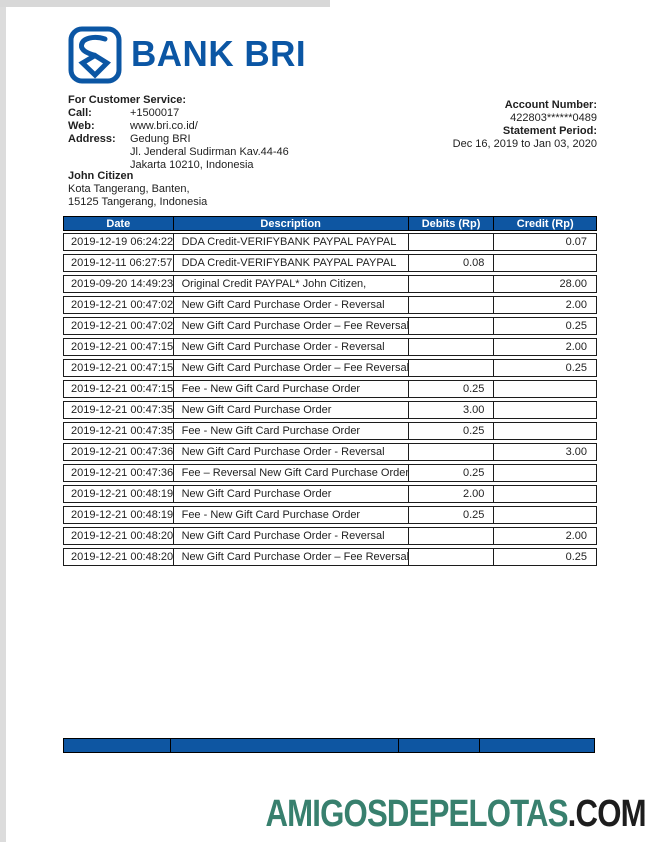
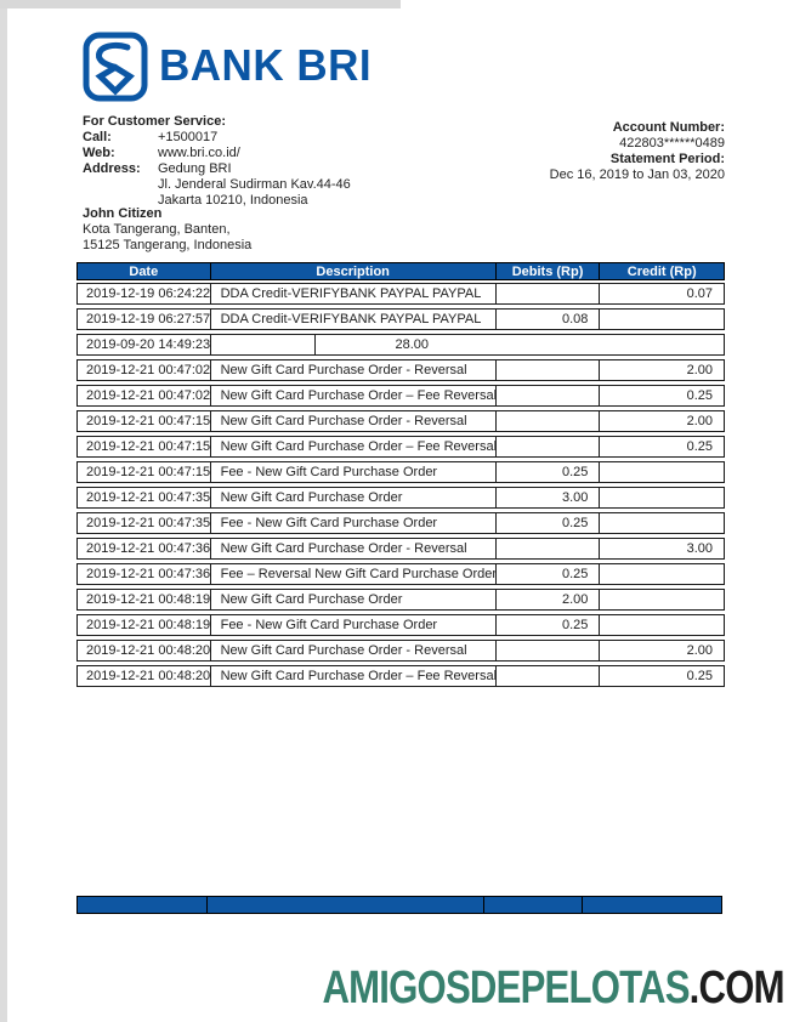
  BANK BRI
  For Customer Service:
  Call:
  +1500017
  Web:
  www.bri.co.id/
  Address:
  Gedung BRI
  Jl. Jenderal Sudirman Kav.44-46
  Jakarta 10210, Indonesia
  Account Number:
  422803******0489
  Statement Period:
  Dec 16, 2019 to Jan 03, 2020
  John Citizen
  Kota Tangerang, Banten,
  15125 Tangerang, Indonesia
  Date
  Description
  Debits (Rp)
  Credit (Rp)
  2019-12-19 06:24:22
  DDA Credit-VERIFYBANK PAYPAL PAYPAL
  0.07
- 2019-12-11 06:27:57
+ 2019-12-19 06:27:57
  DDA Credit-VERIFYBANK PAYPAL PAYPAL
  0.08
  2019-09-20 14:49:23
- Original Credit PAYPAL* John Citizen,
  28.00
  2019-12-21 00:47:02
  New Gift Card Purchase Order - Reversal
  2.00
  2019-12-21 00:47:02
  New Gift Card Purchase Order – Fee Reversa
  0.25
  2019-12-21 00:47:15
  New Gift Card Purchase Order - Reversal
  2.00
  2019-12-21 00:47:15
  New Gift Card Purchase Order – Fee Reversa
  0.25
  2019-12-21 00:47:15
  Fee - New Gift Card Purchase Order
  0.25
  2019-12-21 00:47:35
  New Gift Card Purchase Order
  3.00
  2019-12-21 00:47:35
  Fee - New Gift Card Purchase Order
  0.25
  2019-12-21 00:47:36
  New Gift Card Purchase Order - Reversal
  3.00
  2019-12-21 00:47:36
  Fee – Reversal New Gift Card Purchase Order
  0.25
  2019-12-21 00:48:19
  New Gift Card Purchase Order
  2.00
  2019-12-21 00:48:19
  Fee - New Gift Card Purchase Order
  0.25
  2019-12-21 00:48:20
  New Gift Card Purchase Order - Reversal
  2.00
  2019-12-21 00:48:20
  New Gift Card Purchase Order – Fee Reversa
  0.25
  AMIGOSDEPELOTAS.COM
